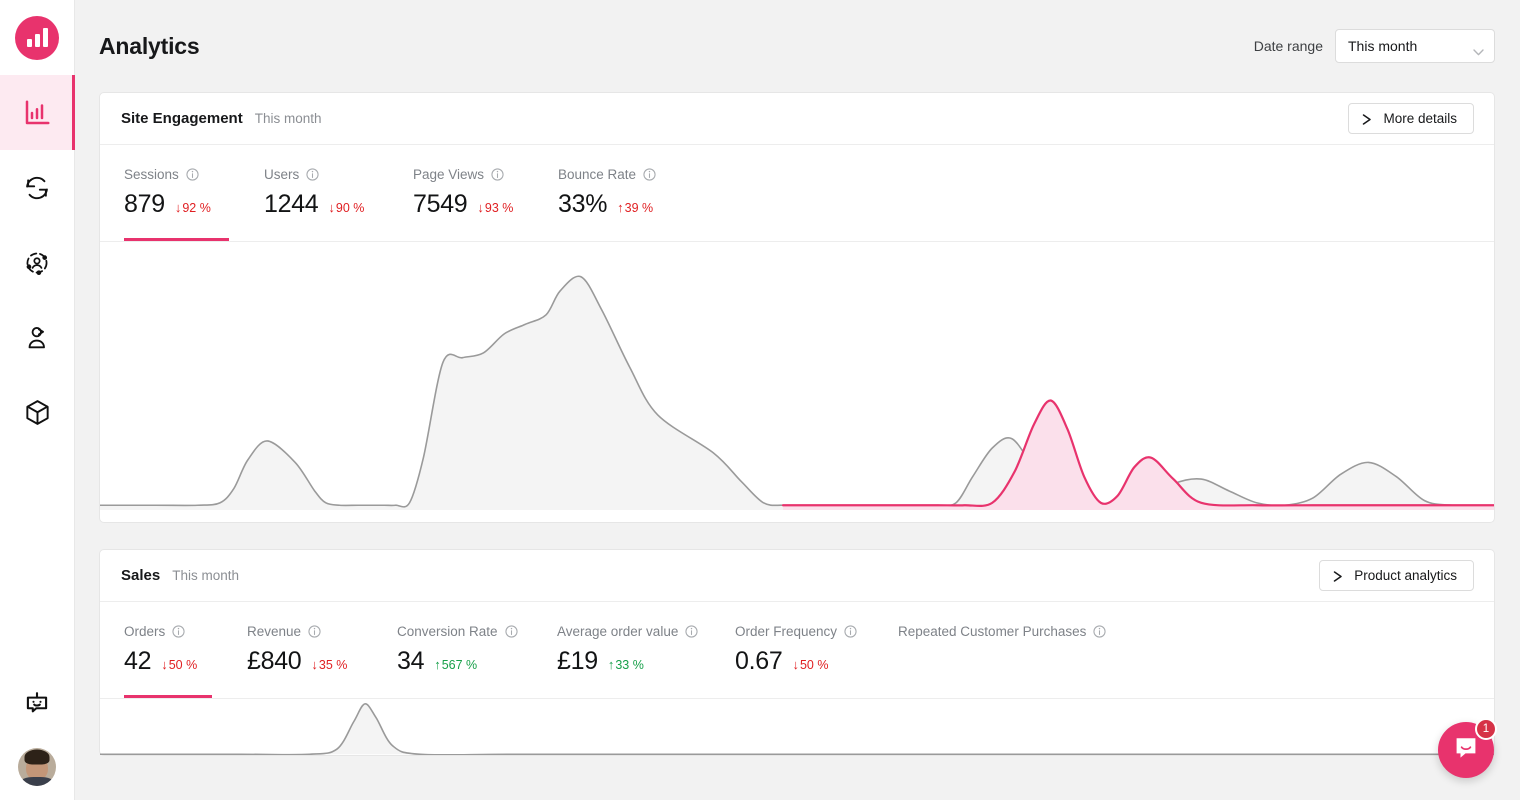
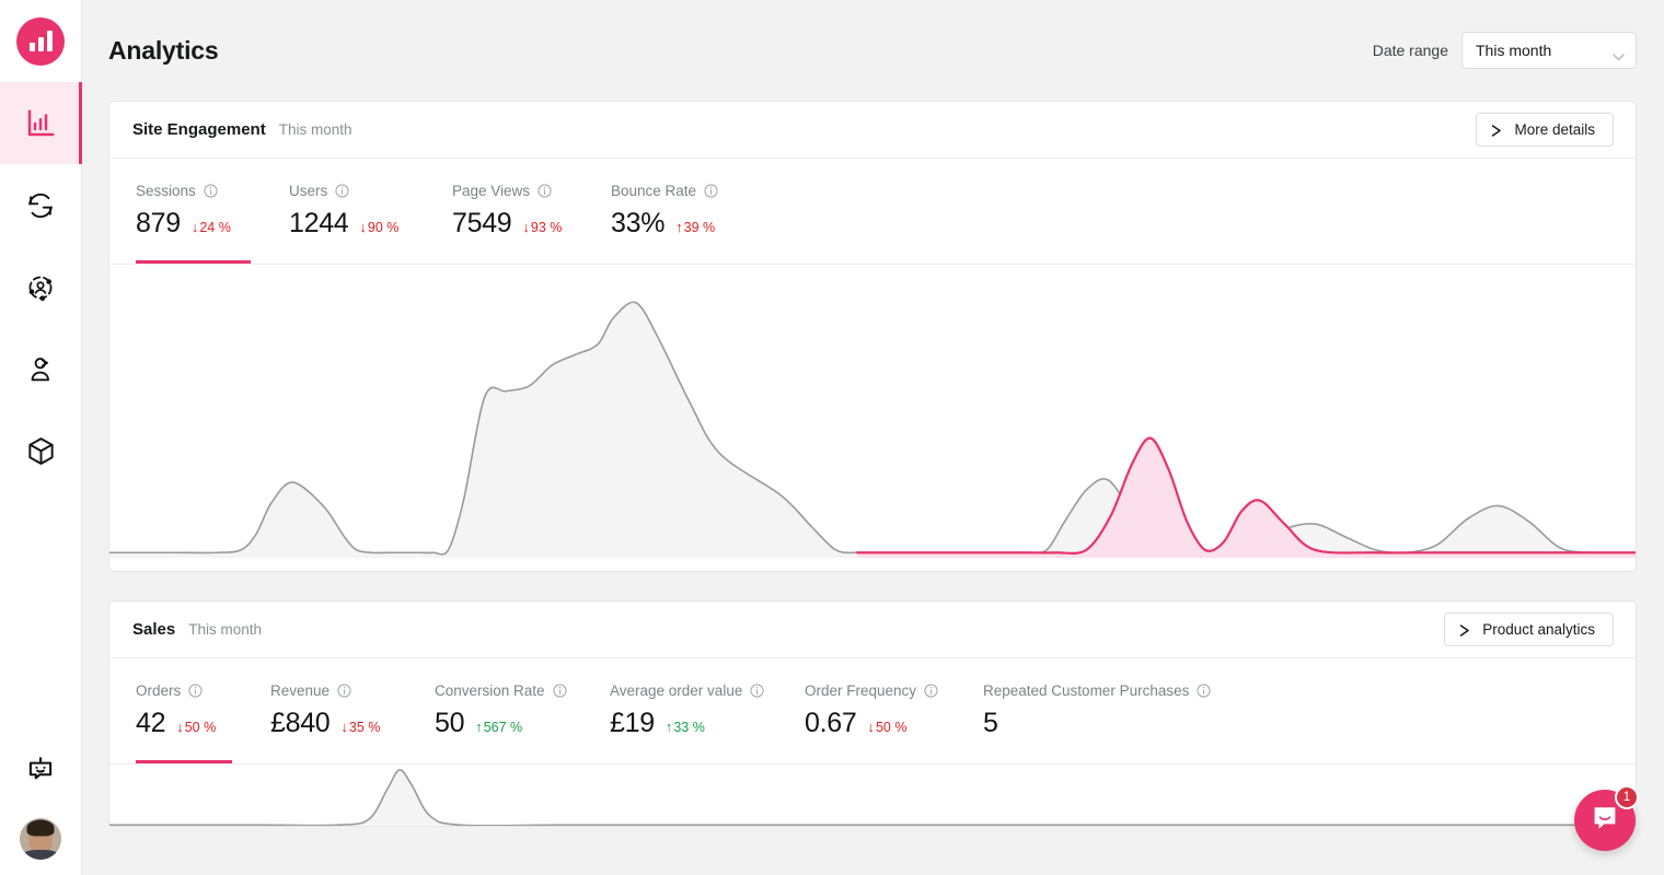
  Analytics
  Date range
  This month
  Site Engagement
  This month
  More details
  Sessions
  879
  ↓
- 92 %
+ 24 %
  Users
  1244
  ↓
  90 %
  Page Views
  7549
  ↓
  93 %
  Bounce Rate
  33%
  ↑
  39 %
  Sales
  This month
  Product analytics
  Orders
  42
  ↓
  50 %
  Revenue
  £840
  ↓
  35 %
  Conversion Rate
- 34
+ 50
  ↑
  567 %
  Average order value
  £19
  ↑
  33 %
  Order Frequency
  0.67
  ↓
  50 %
  Repeated Customer Purchases
+ 5
  1
